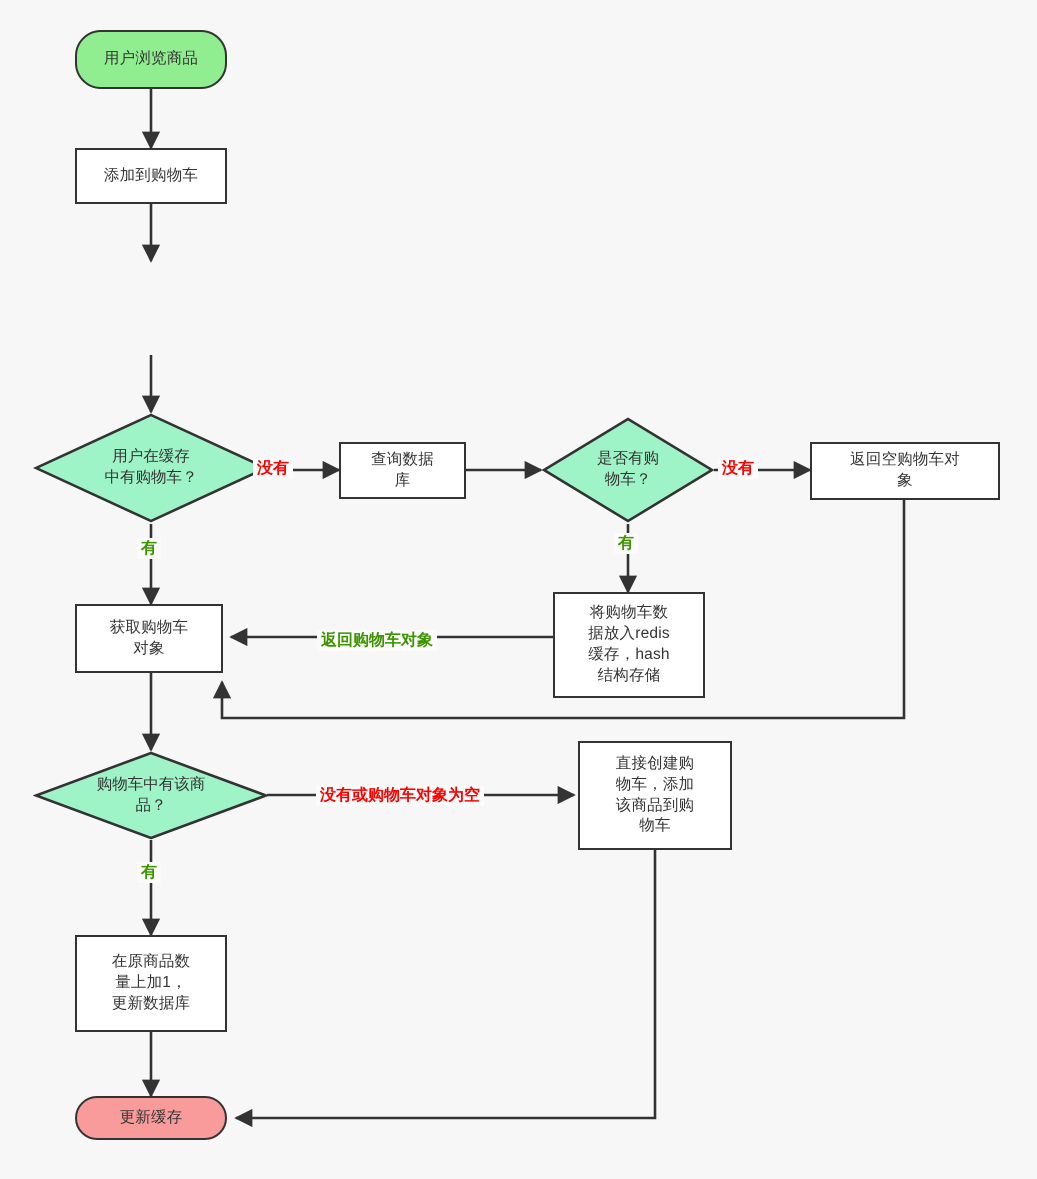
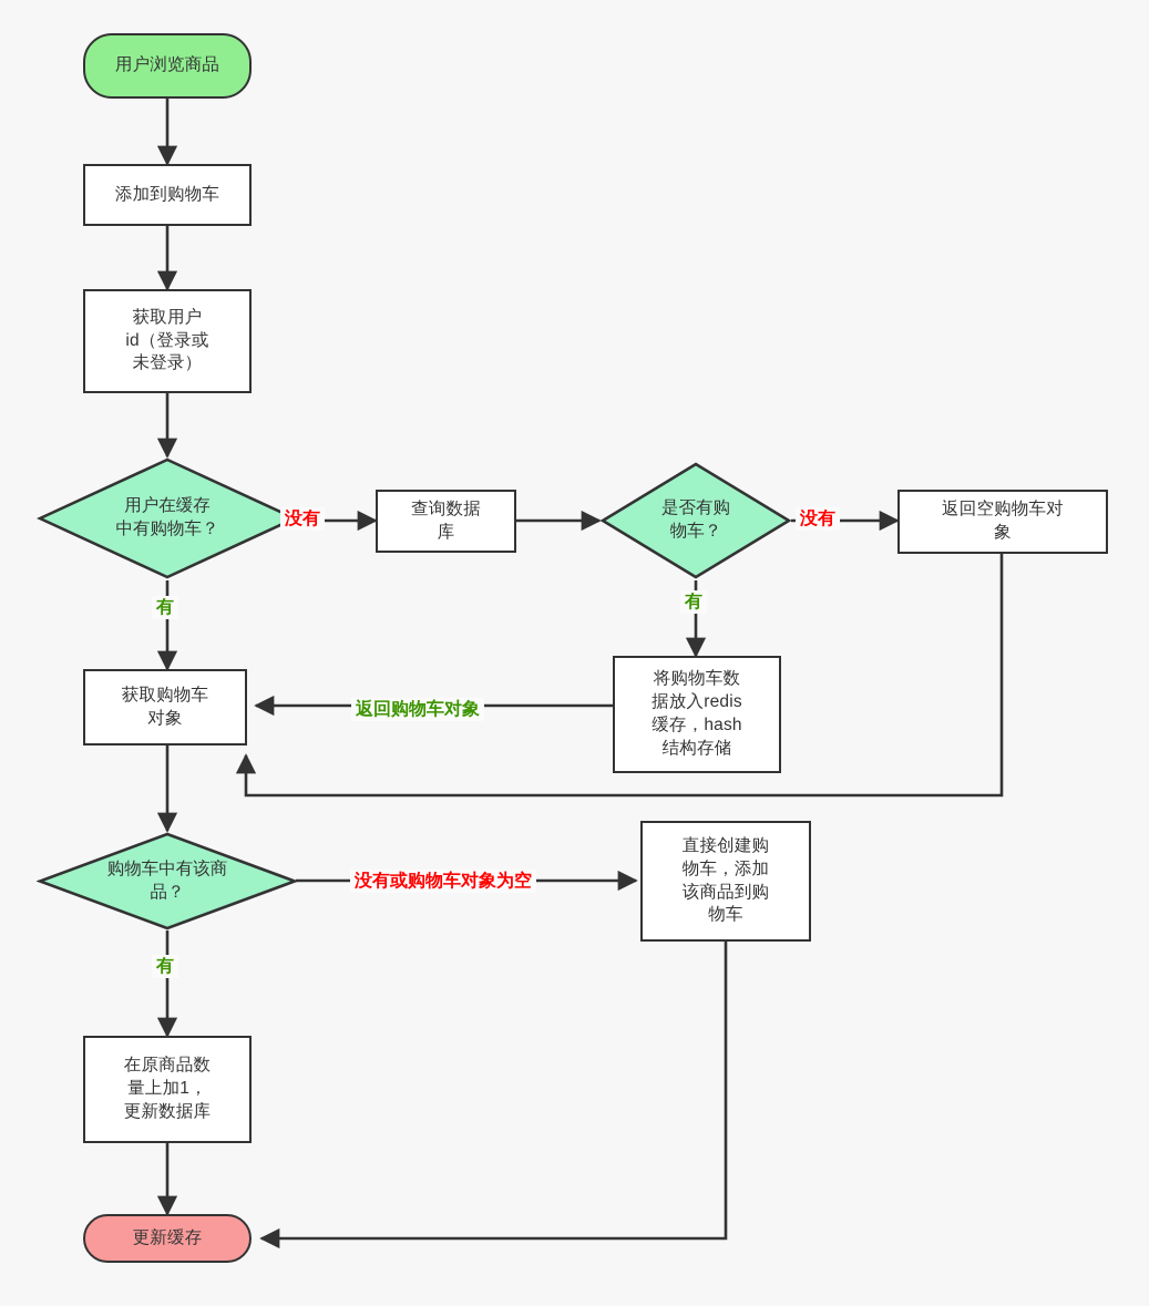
  用户浏览商品
  添加到购物车
+ 获取用户
+ id（登录或
+ 未登录）
  用户在缓存
  中有购物车？
  查询数据
  库
  是否有购
  物车？
  返回空购物车对
  象
  将购物车数
  据放入redis
  缓存，hash
  结构存储
  获取购物车
  对象
  购物车中有该商
  品？
  直接创建购
  物车，添加
  该商品到购
  物车
  在原商品数
  量上加1，
  更新数据库
  更新缓存
  没有
  有
  没有
  有
  返回购物车对象
  没有或购物车对象为空
  有
